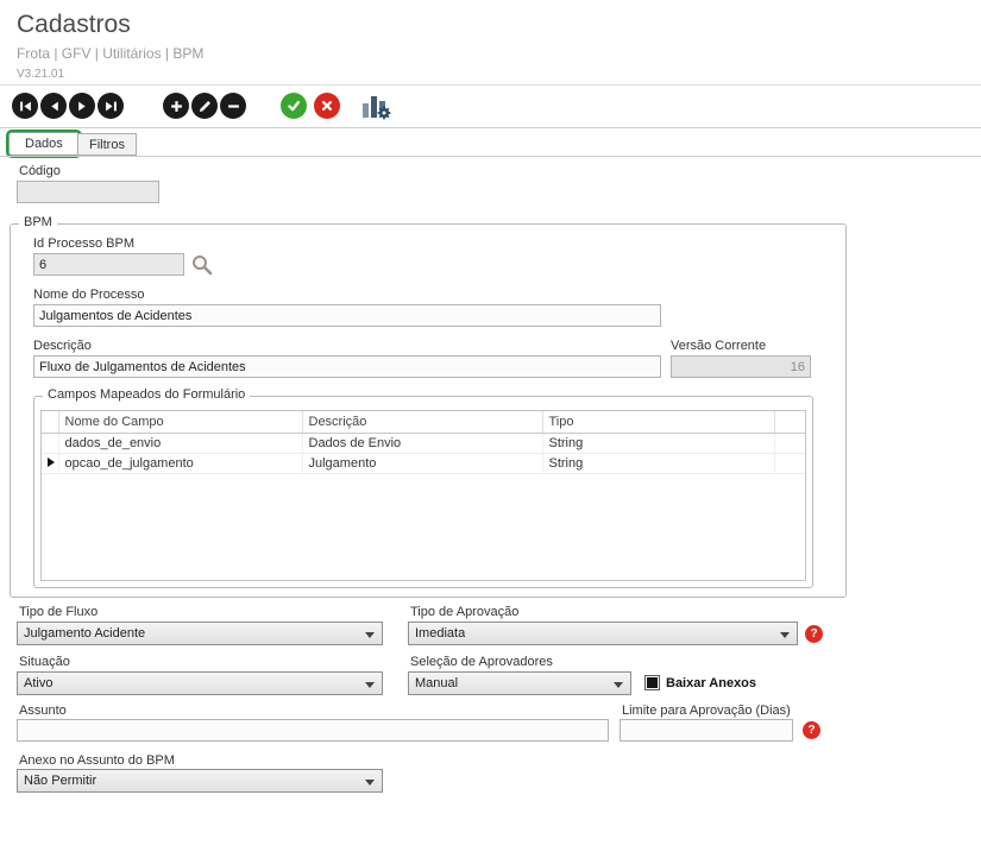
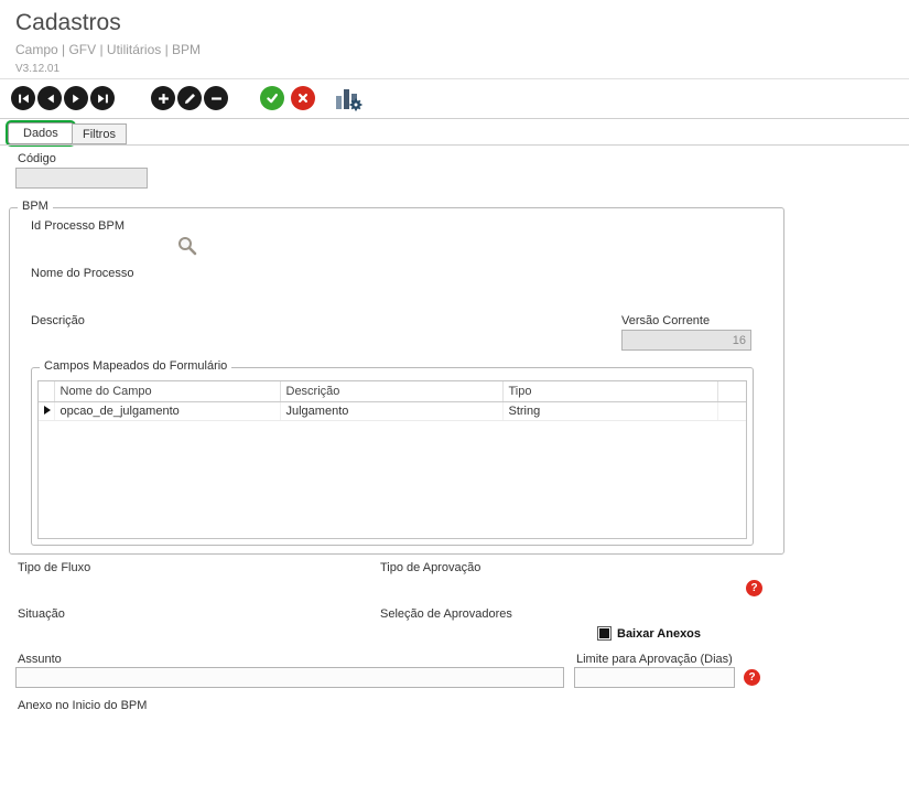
  Cadastros
- Frota | GFV | Utilitários | BPM
+ Campo | GFV | Utilitários | BPM
- V3.21.01
+ V3.12.01
  Dados
  Filtros
  Código
  BPM
  Id Processo BPM
- 6
  Nome do Processo
- Julgamentos de Acidentes
  Descrição
- Fluxo de Julgamentos de Acidentes
  Versão Corrente
  16
  Campos Mapeados do Formulário
  	Nome do Campo	Descrição	Tipo
- 	dados_de_envio	Dados de Envio	String
  	opcao_de_julgamento	Julgamento	String
  Tipo de Fluxo
- Julgamento Acidente
  Tipo de Aprovação
- Imediata
  ?
  Situação
- Ativo
  Seleção de Aprovadores
- Manual
  Baixar Anexos
  Assunto
  Limite para Aprovação (Dias)
  ?
- Anexo no Assunto do BPM
+ Anexo no Inicio do BPM
- Não Permitir
